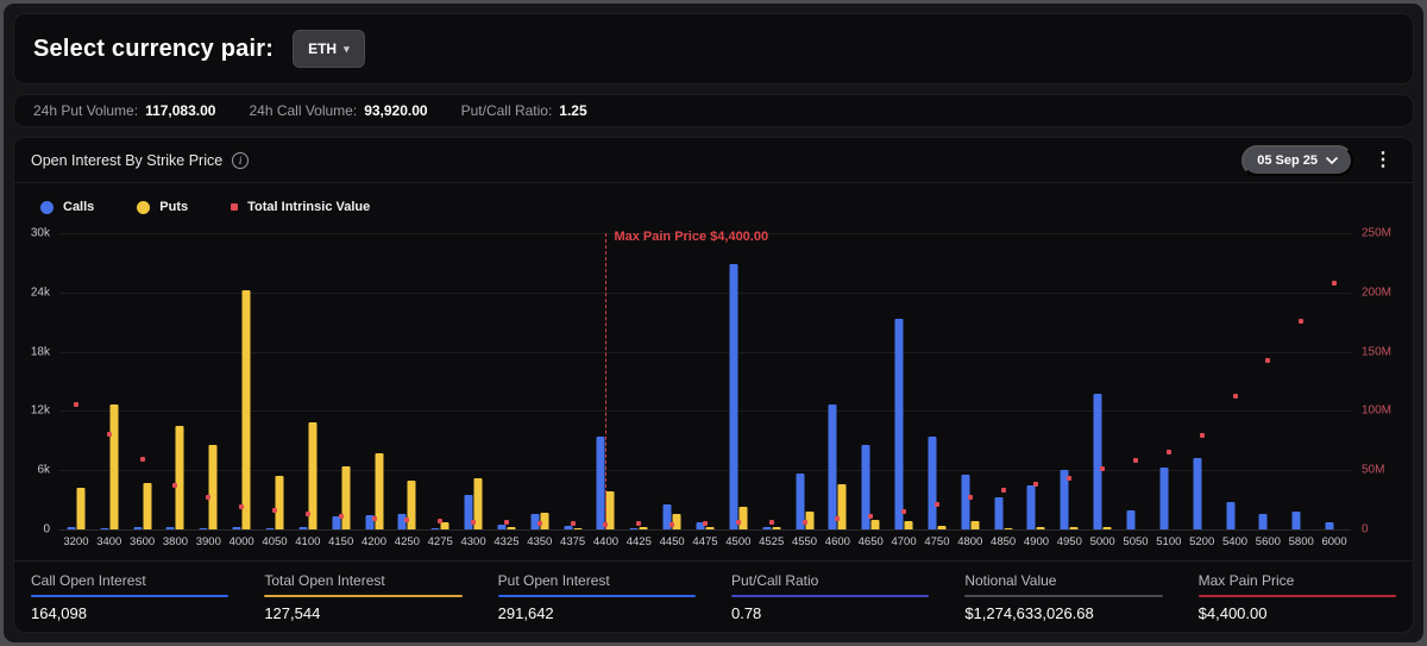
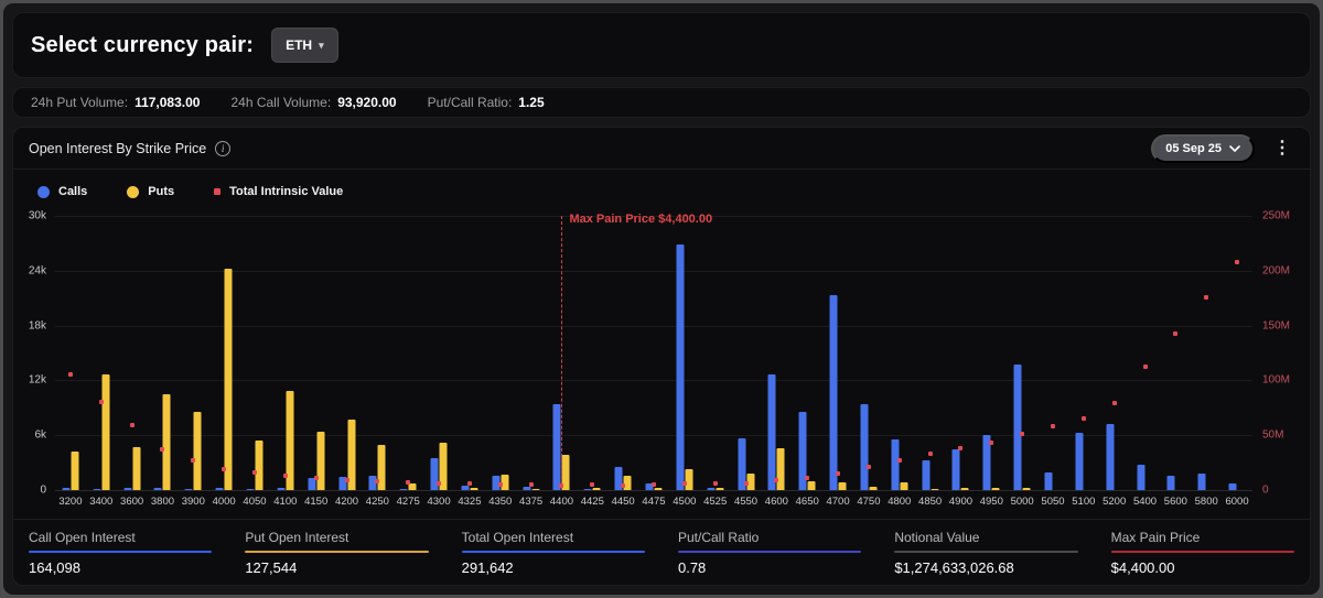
  Select currency pair:
  ETH
  ▾
  24h Put Volume:
  117,083.00
  24h Call Volume:
  93,920.00
  Put/Call Ratio:
  1.25
  Open Interest By Strike Price
  i
  05 Sep 25
  ⋮
  Calls
  Puts
  Total Intrinsic Value
  30k
  250M
  24k
  200M
  18k
  150M
  12k
  100M
  6k
  50M
  0
  0
  3200
  3400
  3600
  3800
  3900
  4000
  4050
  4100
  4150
  4200
  4250
  4275
  4300
  4325
  4350
  4375
  4400
  4425
  4450
  4475
  4500
  4525
  4550
  4600
  4650
  4700
  4750
  4800
  4850
  4900
  4950
  5000
  5050
  5100
  5200
  5400
  5600
  5800
  6000
  Max Pain Price $4,400.00
  Call Open Interest
  164,098
- Total Open Interest
+ Put Open Interest
  127,544
- Put Open Interest
+ Total Open Interest
  291,642
  Put/Call Ratio
  0.78
  Notional Value
  $1,274,633,026.68
  Max Pain Price
  $4,400.00
